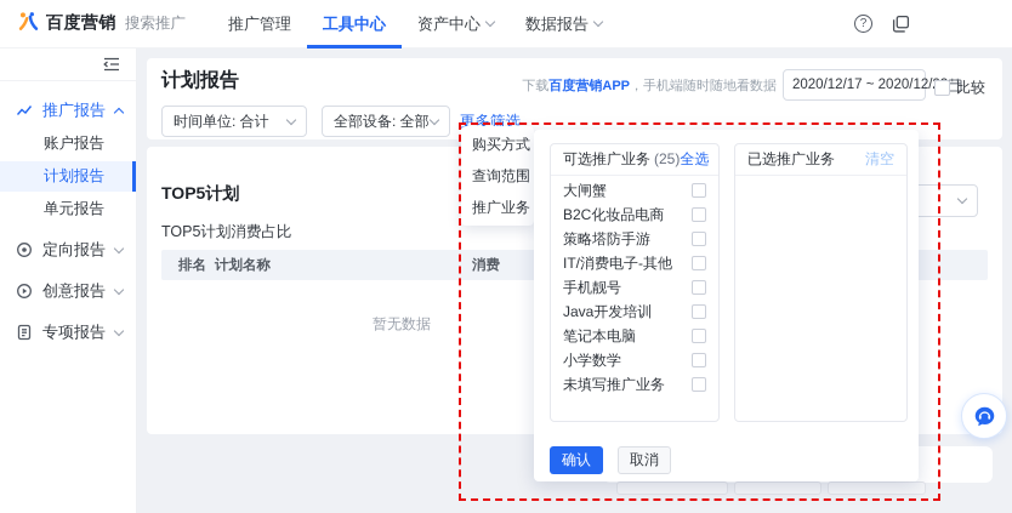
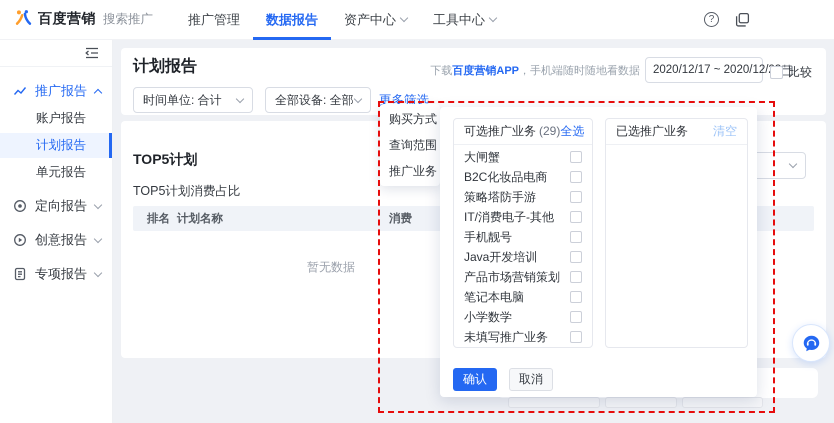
  百度营销
  搜索推广
  推广管理
- 工具中心
+ 数据报告
  资产中心
- 数据报告
+ 工具中心
  ?
  推广报告
  账户报告
  计划报告
  单元报告
  定向报告
  创意报告
  专项报告
  计划报告
  下载百度营销APP，手机端随时随地看数据
  2020/12/17 ~ 2020/12/
  比较
  时间单位: 合计
  全部设备: 全部
  更多筛选
  TOP5计划
  TOP5计划消费占比
  排名
  计划名称
  消费
  暂无数据
  购买方式
  查询范围
  推广业务
- 可选推广业务 (25)
+ 可选推广业务 (29)
  全选
  大闸蟹
  B2C化妆品电商
  策略塔防手游
  IT/消费电子-其他
  手机靓号
  Java开发培训
+ 产品市场营销策划
  笔记本电脑
  小学数学
  未填写推广业务
  已选推广业务
  清空
  确认
  取消
